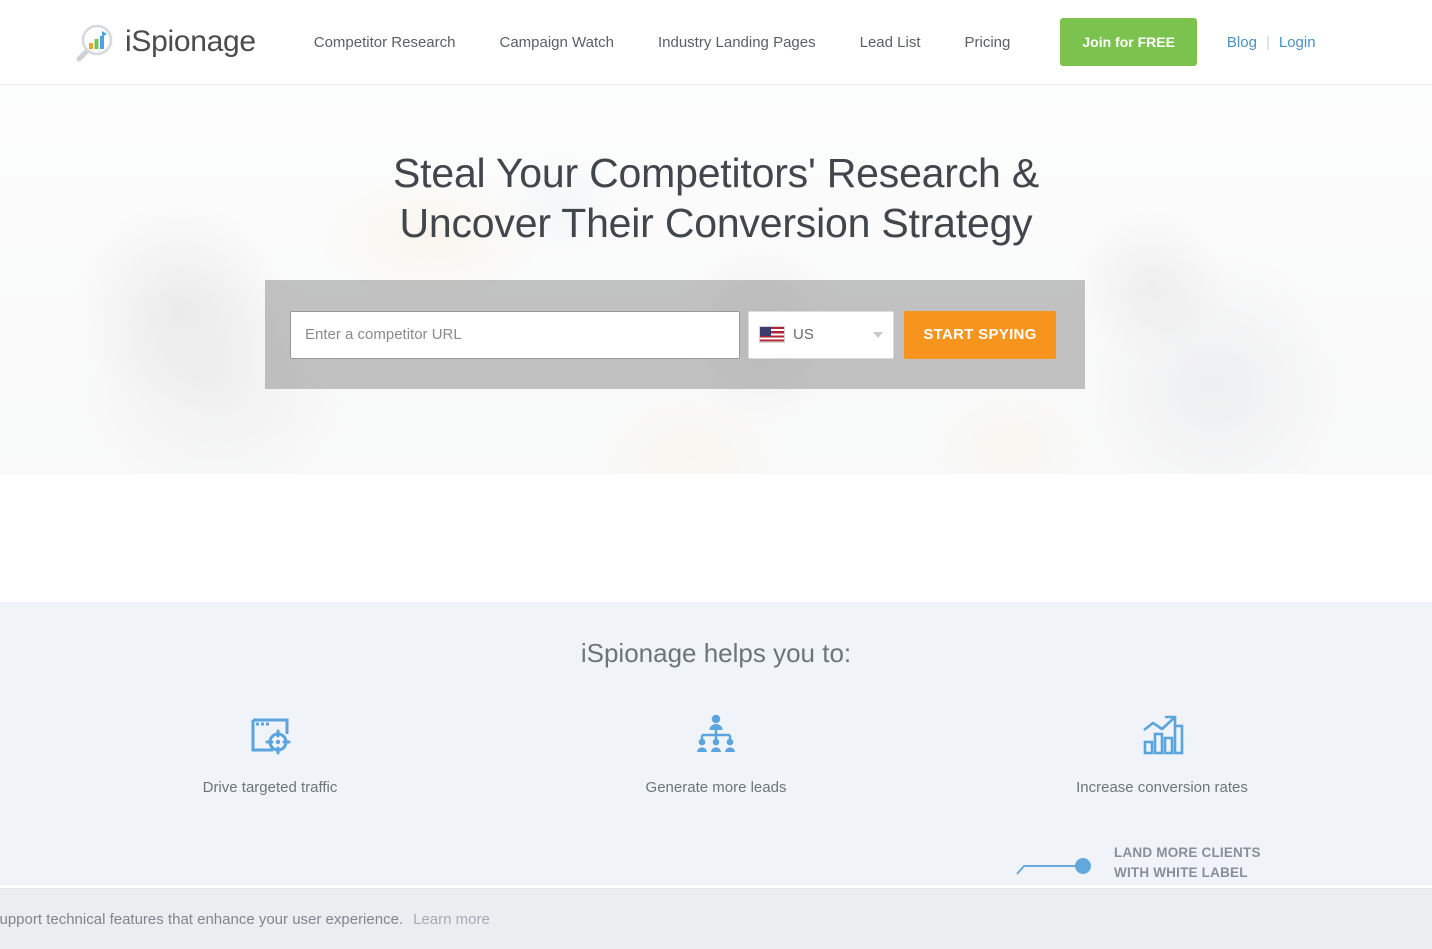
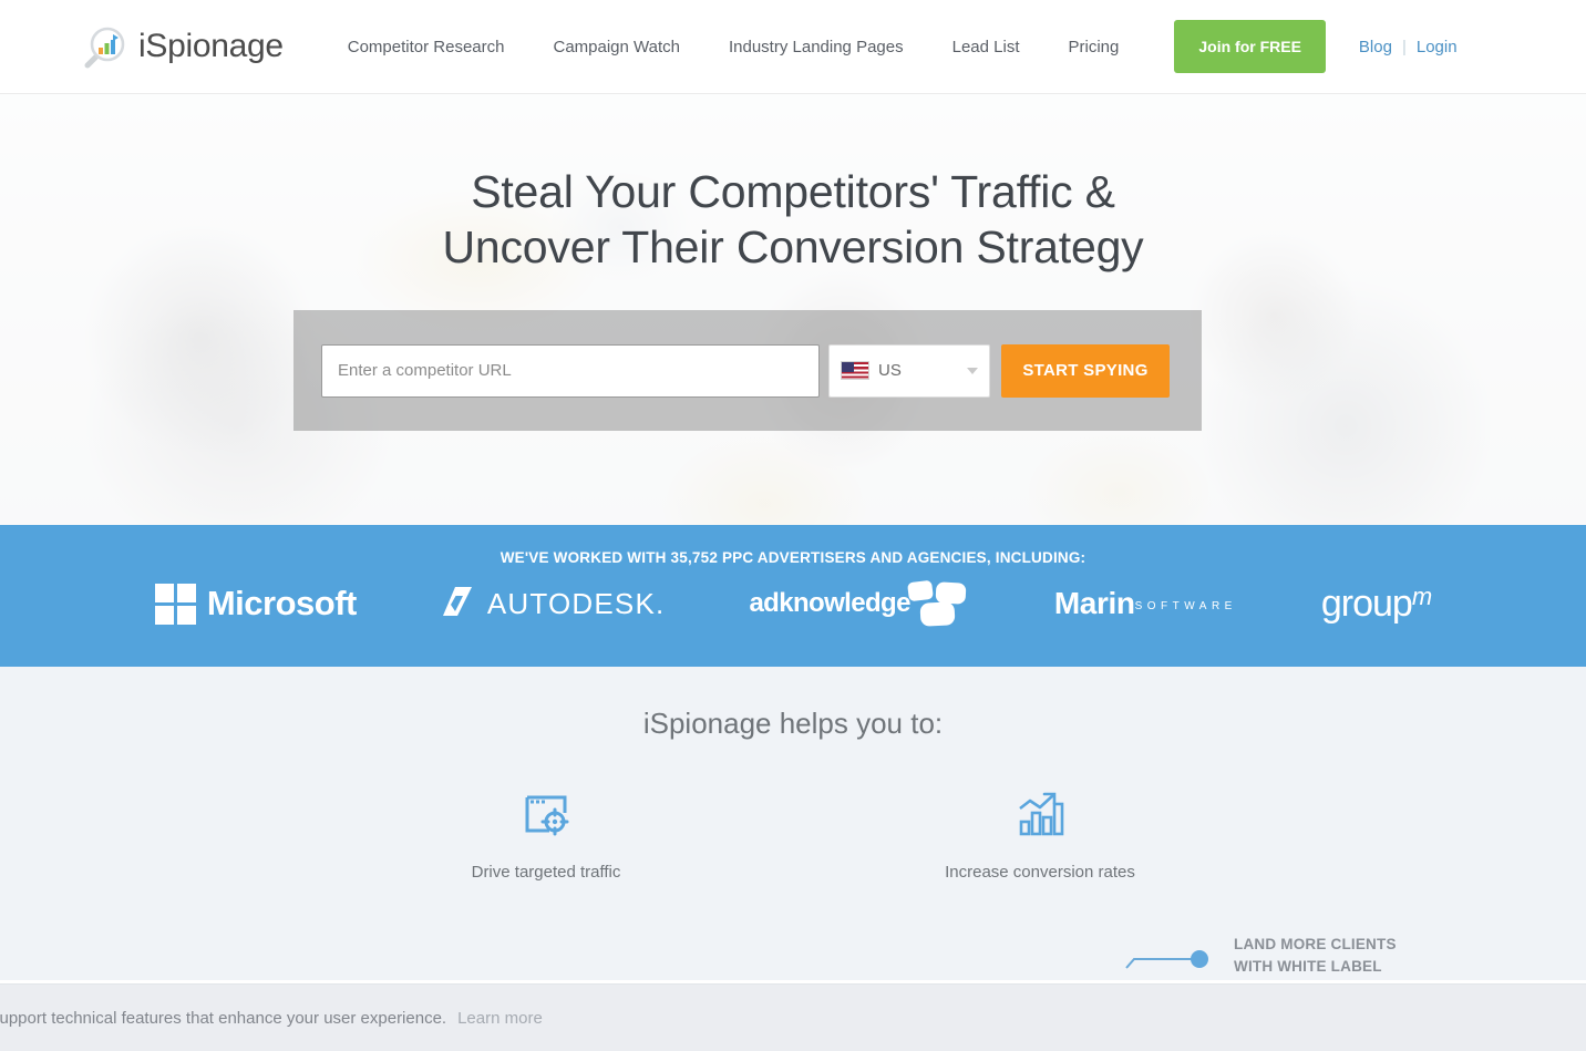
  iSpionage
  Competitor Research
  Campaign Watch
  Industry Landing Pages
  Lead List
  Pricing
  Join for FREE
  Blog
  |
  Login
- Steal Your Competitors' Research &
+ Steal Your Competitors' Traffic &
  Uncover Their Conversion Strategy
  Enter a competitor URL
  US
  START SPYING
+ WE'VE WORKED WITH 35,752 PPC ADVERTISERS AND AGENCIES, INCLUDING:
+ Microsoft
+ AUTODESK.
+ adknowledge
+ Marin
+ SOFTWARE
+ groupm
  iSpionage helps you to:
  Drive targeted traffic
- Generate more leads
  Increase conversion rates
  LAND MORE CLIENTS
  WITH WHITE LABEL
  upport technical features that enhance your user experience.
  Learn more
